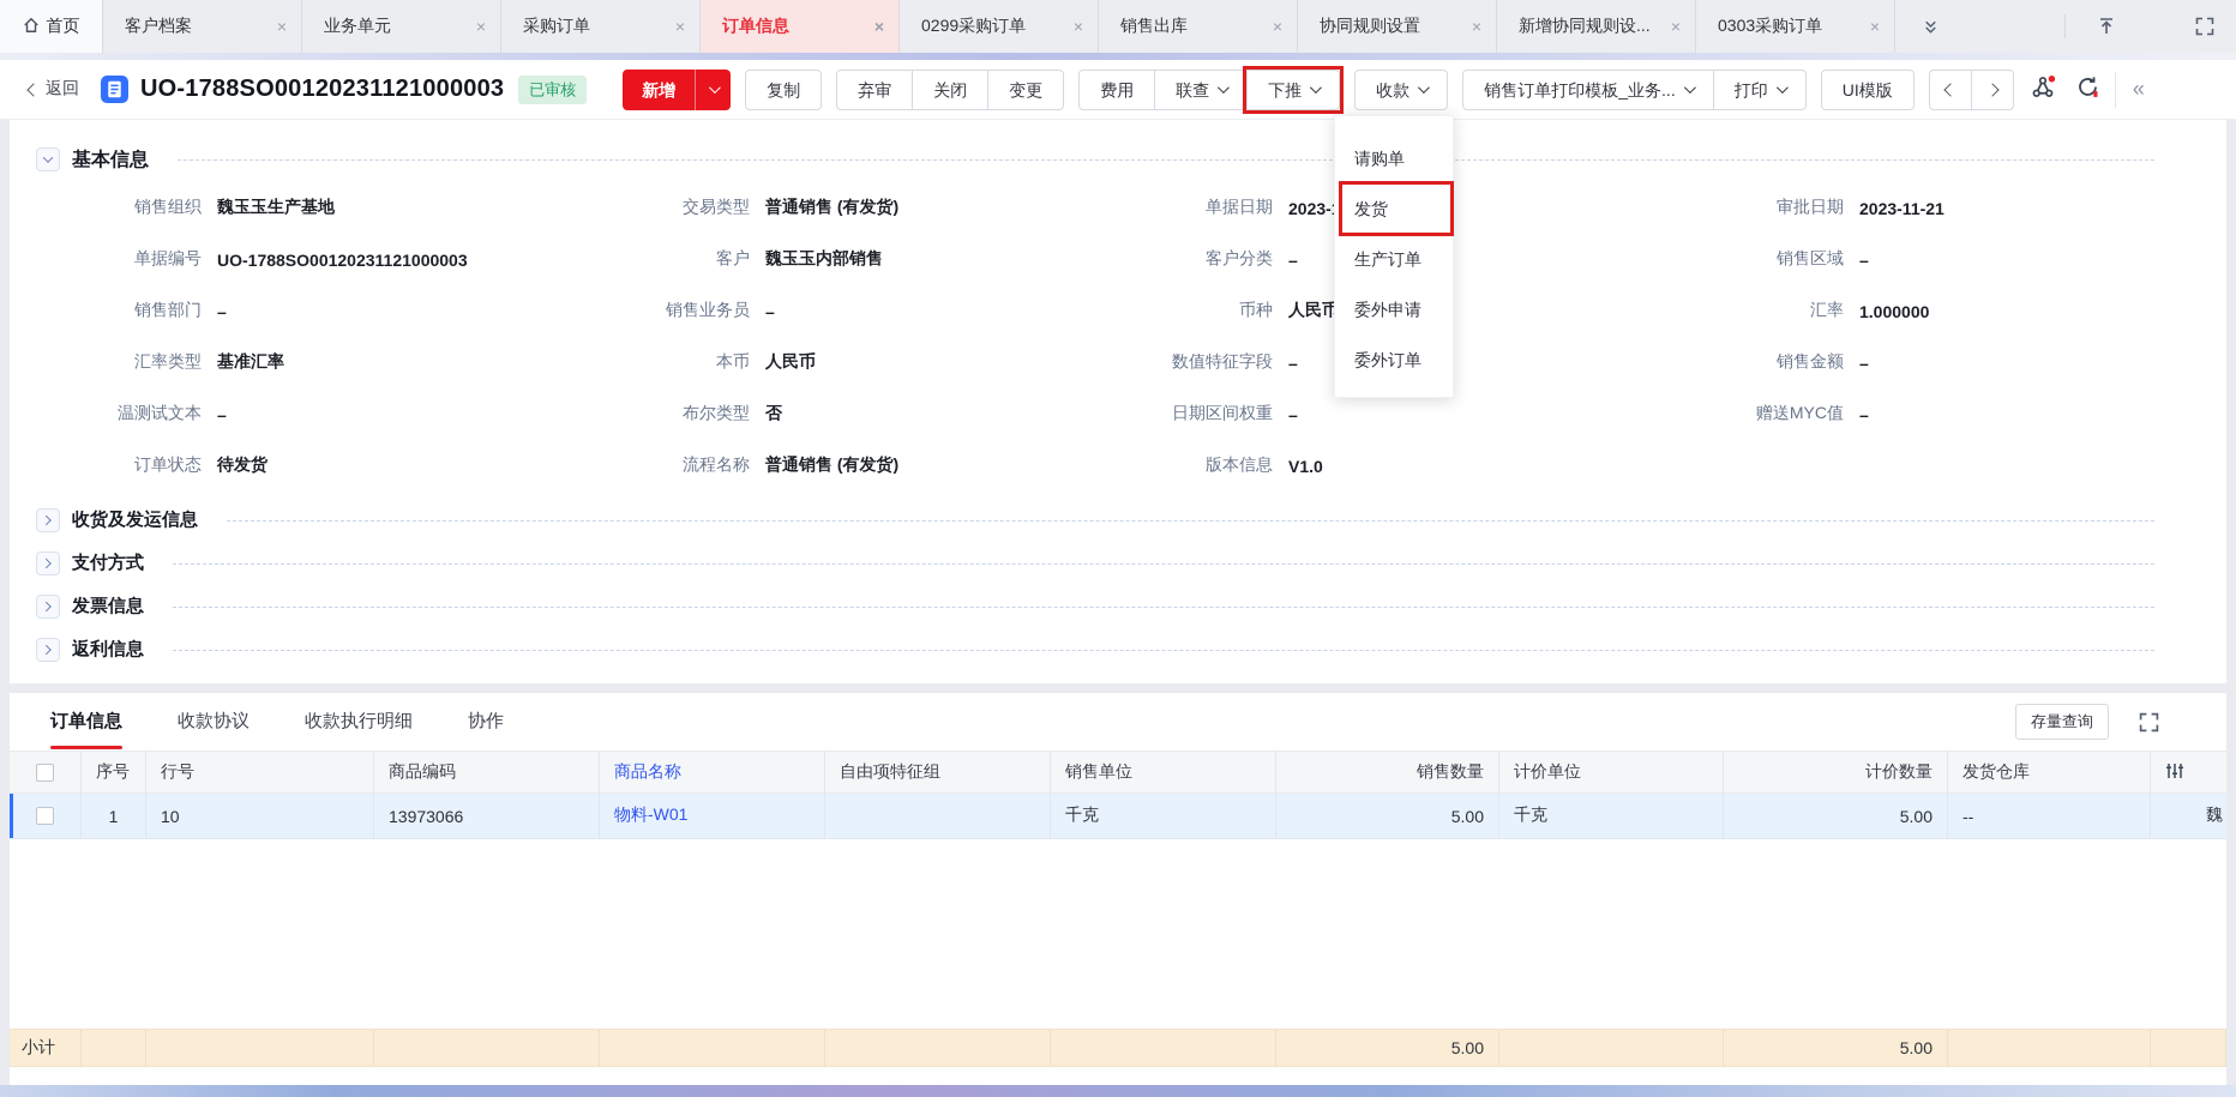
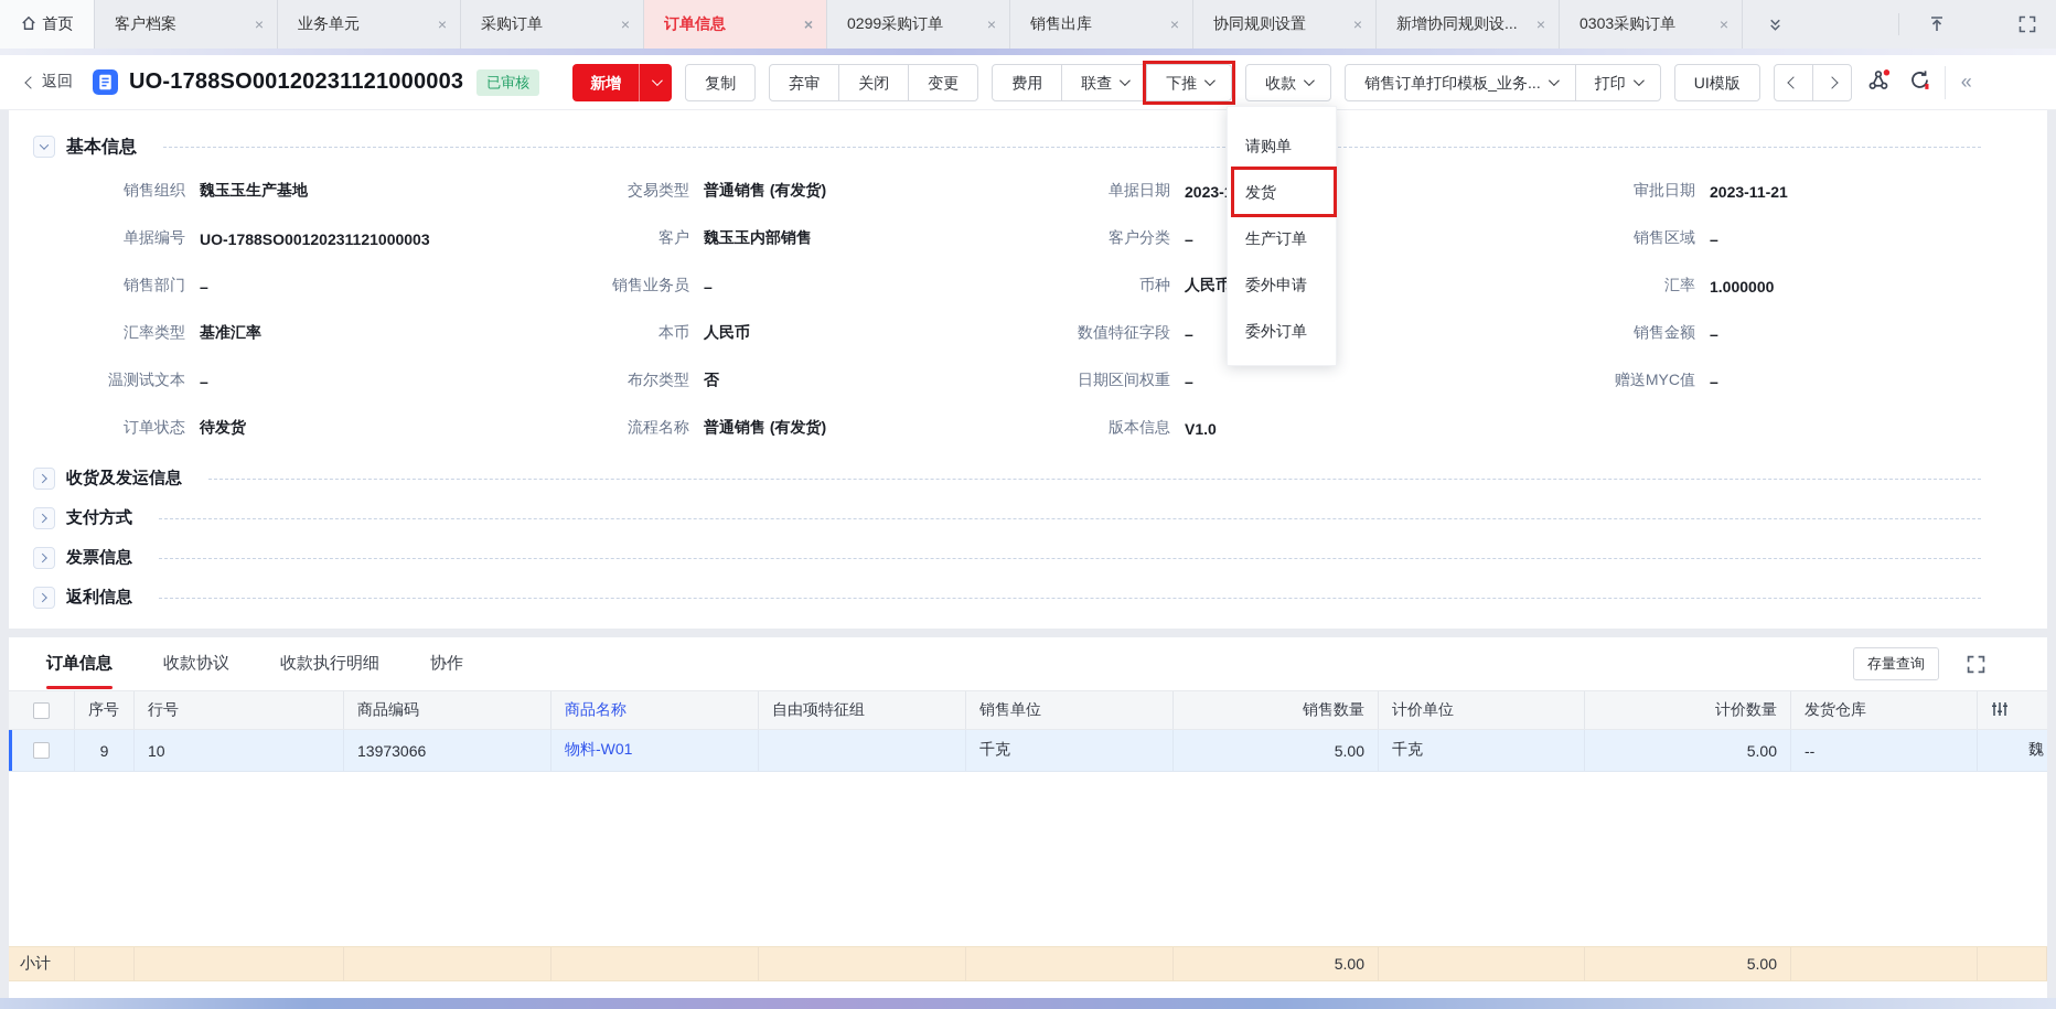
  首页
  客户档案
  ×
  业务单元
  ×
  采购订单
  ×
  订单信息
  ×
  0299采购订单
  ×
  销售出库
  ×
  协同规则设置
  ×
  新增协同规则设...
  ×
  0303采购订单
  ×
  返回
  UO-1788SO00120231121000003
  已审核
  新增
  复制
  弃审
  关闭
  变更
  费用
  联查
  下推
  收款
  销售订单打印模板_业务...
  打印
  UI模版
  «
  基本信息
  销售组织
  魏玉玉生产基地
  交易类型
  普通销售 (有发货)
  单据日期
  审批日期
  2023-11-21
  单据编号
  UO-1788SO00120231121000003
  客户
  魏玉玉内部销售
  客户分类
  –
  销售区域
  –
  销售部门
  –
  销售业务员
  –
  币种
  人民币
  汇率
  1.000000
  汇率类型
  基准汇率
  本币
  人民币
  数值特征字段
  –
  销售金额
  –
  温测试文本
  –
  布尔类型
  否
  日期区间权重
  –
  赠送MYC值
  –
  订单状态
  待发货
  流程名称
  普通销售 (有发货)
  版本信息
  V1.0
  收货及发运信息
  支付方式
  发票信息
  返利信息
  订单信息
  收款协议
  收款执行明细
  协作
  存量查询
  序号
  行号
  商品编码
  商品名称
  自由项特征组
  销售单位
  销售数量
  计价单位
  计价数量
  发货仓库
- 1
+ 9
  10
  13973066
  物料-W01
  千克
  5.00
  千克
  5.00
  --
  魏
  小计
  5.00
  5.00
  请购单
  发货
  生产订单
  委外申请
  委外订单
